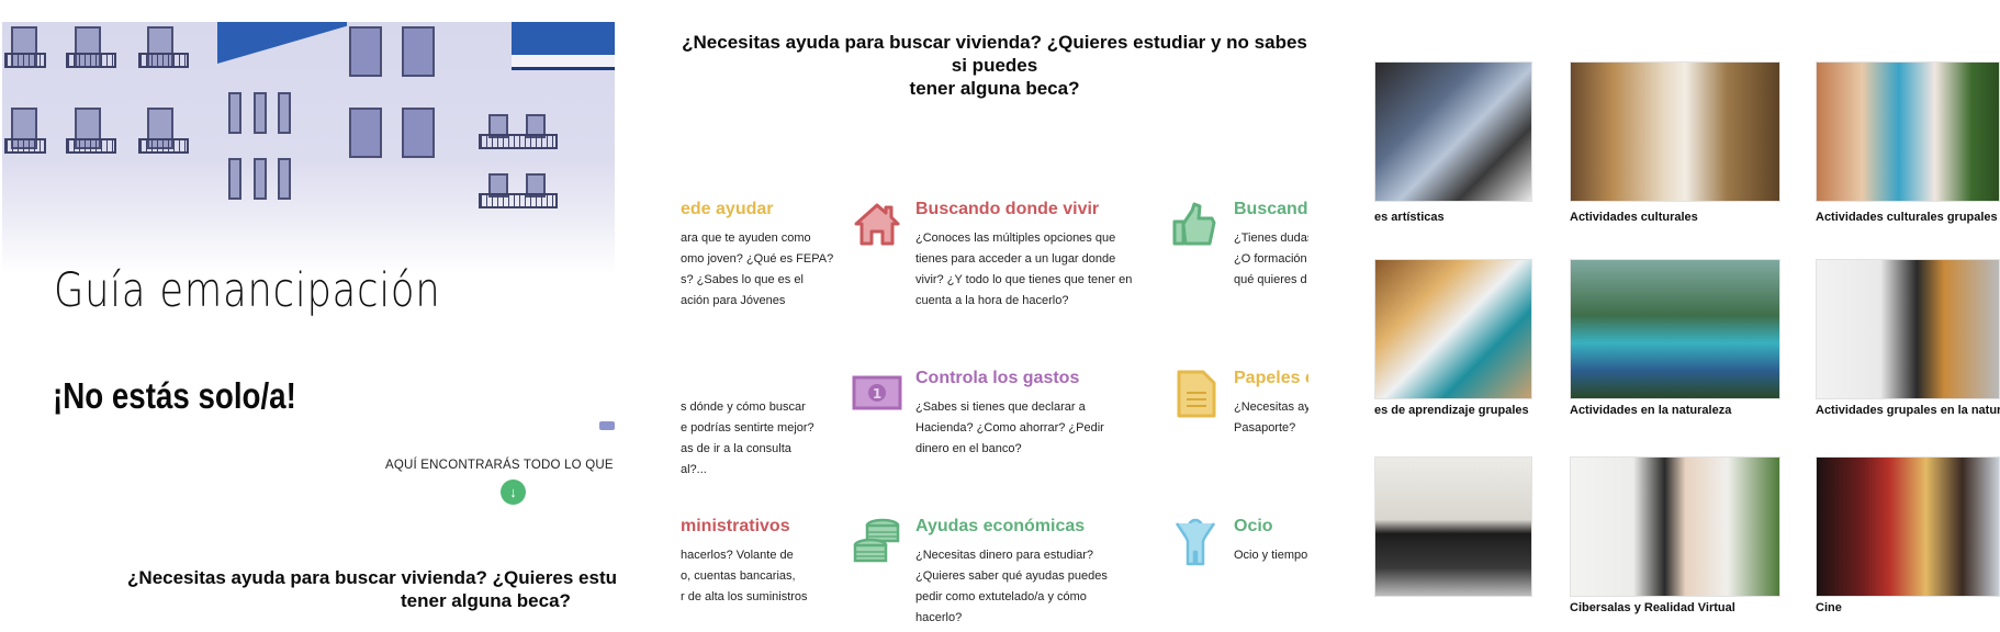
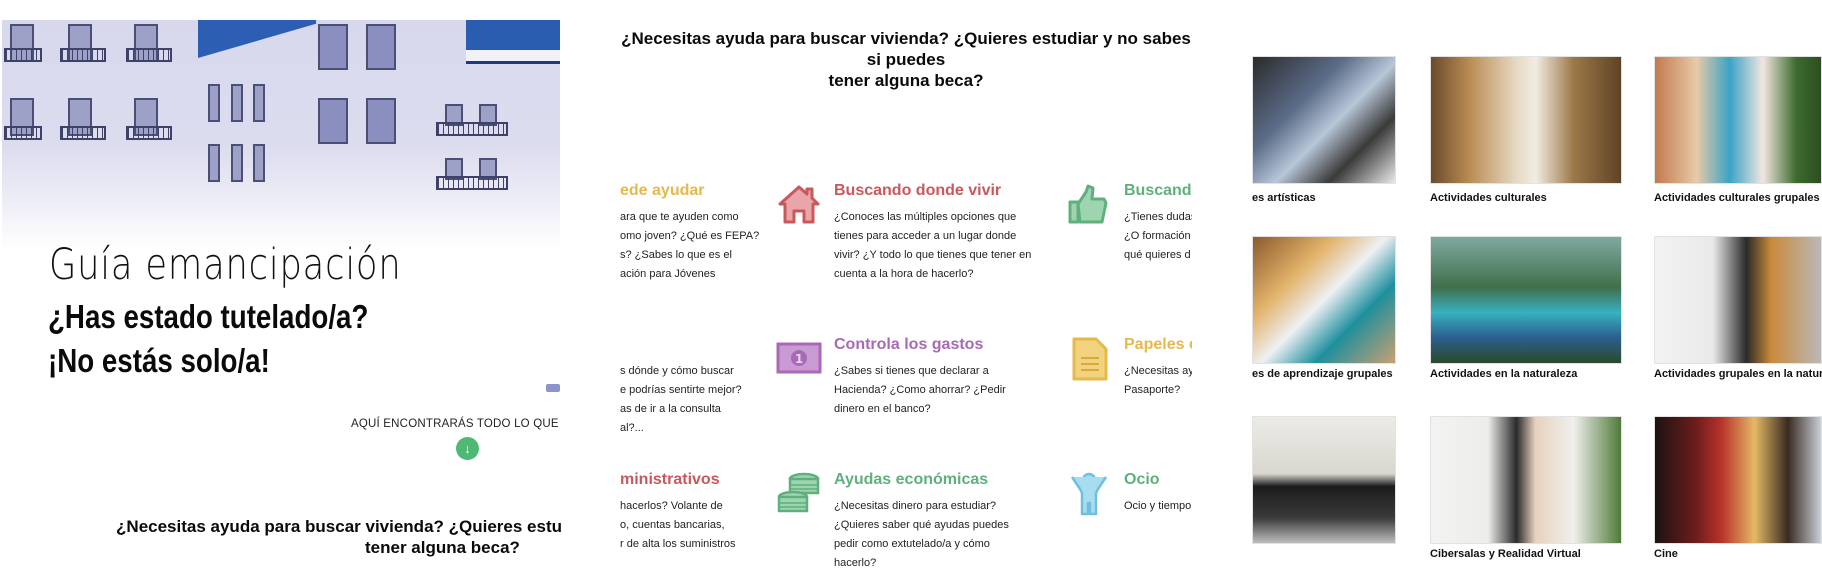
  Guía emancipación
+ ¿Has estado tutelado/a?
  ¡No estás solo/a!
  AQUÍ ENCONTRARÁS TODO LO QUE
  ↓
  ¿Necesitas ayuda para buscar vivienda? ¿Quieres estu
  tener alguna beca?
  ¿Necesitas ayuda para buscar vivienda? ¿Quieres estudiar y no sabes si puedes
  tener alguna beca?
  ede ayudar
  ara que te ayuden como
  omo joven? ¿Qué es FEPA?
  s? ¿Sabes lo que es el
  ación para Jóvenes
  Buscando donde vivir
  ¿Conoces las múltiples opciones que tienes para acceder a un lugar donde vivir? ¿Y todo lo que tienes que tener en cuenta a la hora de hacerlo?
  Buscand
  ¿Tienes duda
  ¿O formación
  qué quieres d
  s dónde y cómo buscar
  e podrías sentirte mejor?
  as de ir a la consulta
  al?...
  1
  Controla los gastos
  ¿Sabes si tienes que declarar a Hacienda? ¿Como ahorrar? ¿Pedir dinero en el banco?
  Papeles
  ¿Necesitas ay
  Pasaporte?
  ministrativos
  hacerlos? Volante de
  o, cuentas bancarias,
  r de alta los suministros
  Ayudas económicas
  ¿Necesitas dinero para estudiar? ¿Quieres saber qué ayudas puedes pedir como extutelado/a y cómo hacerlo?
  Ocio
  Ocio y tiempo
  es artísticas
  Actividades culturales
  Actividades culturales grupales
  es de aprendizaje grupales
  Actividades en la naturaleza
  Actividades grupales en la natur
  Cibersalas y Realidad Virtual
  Cine
